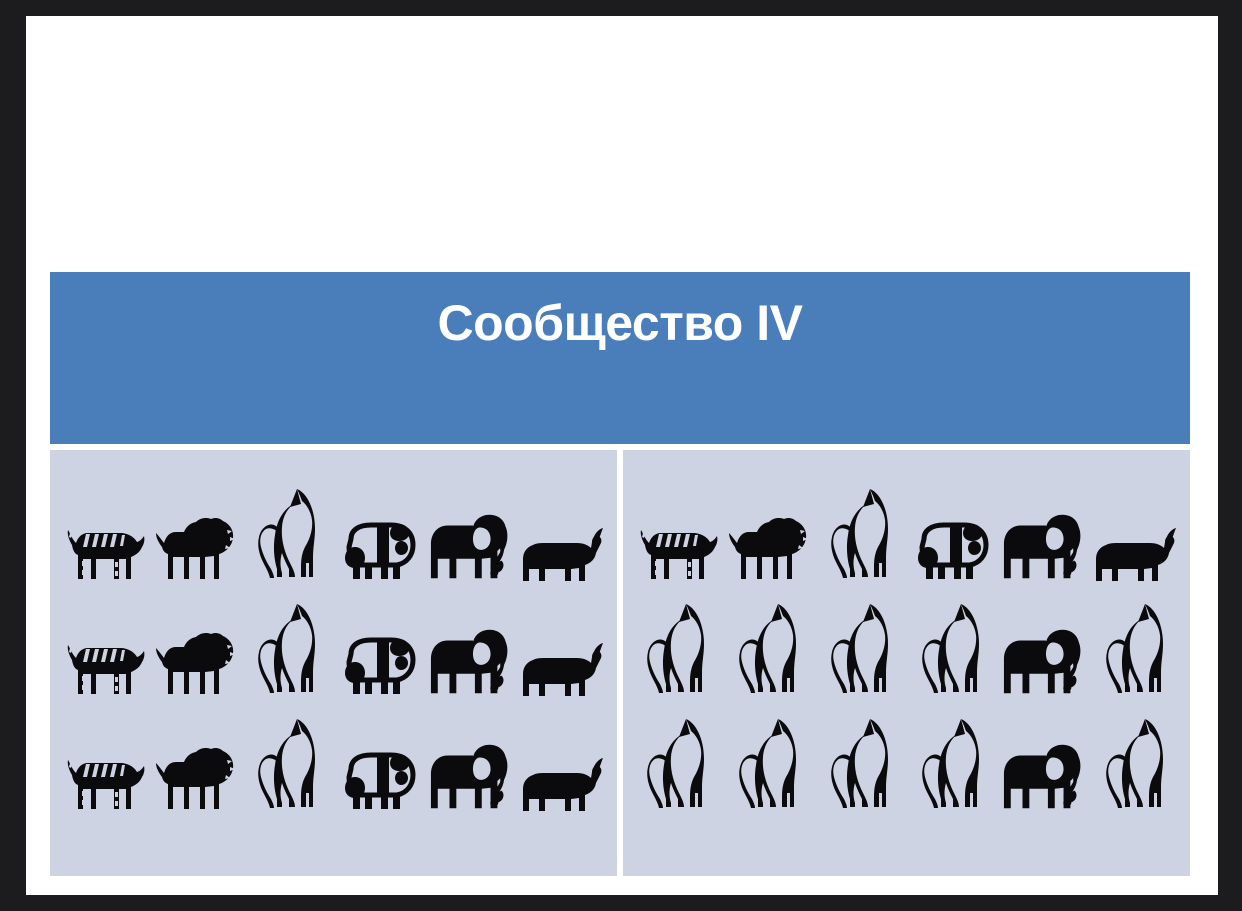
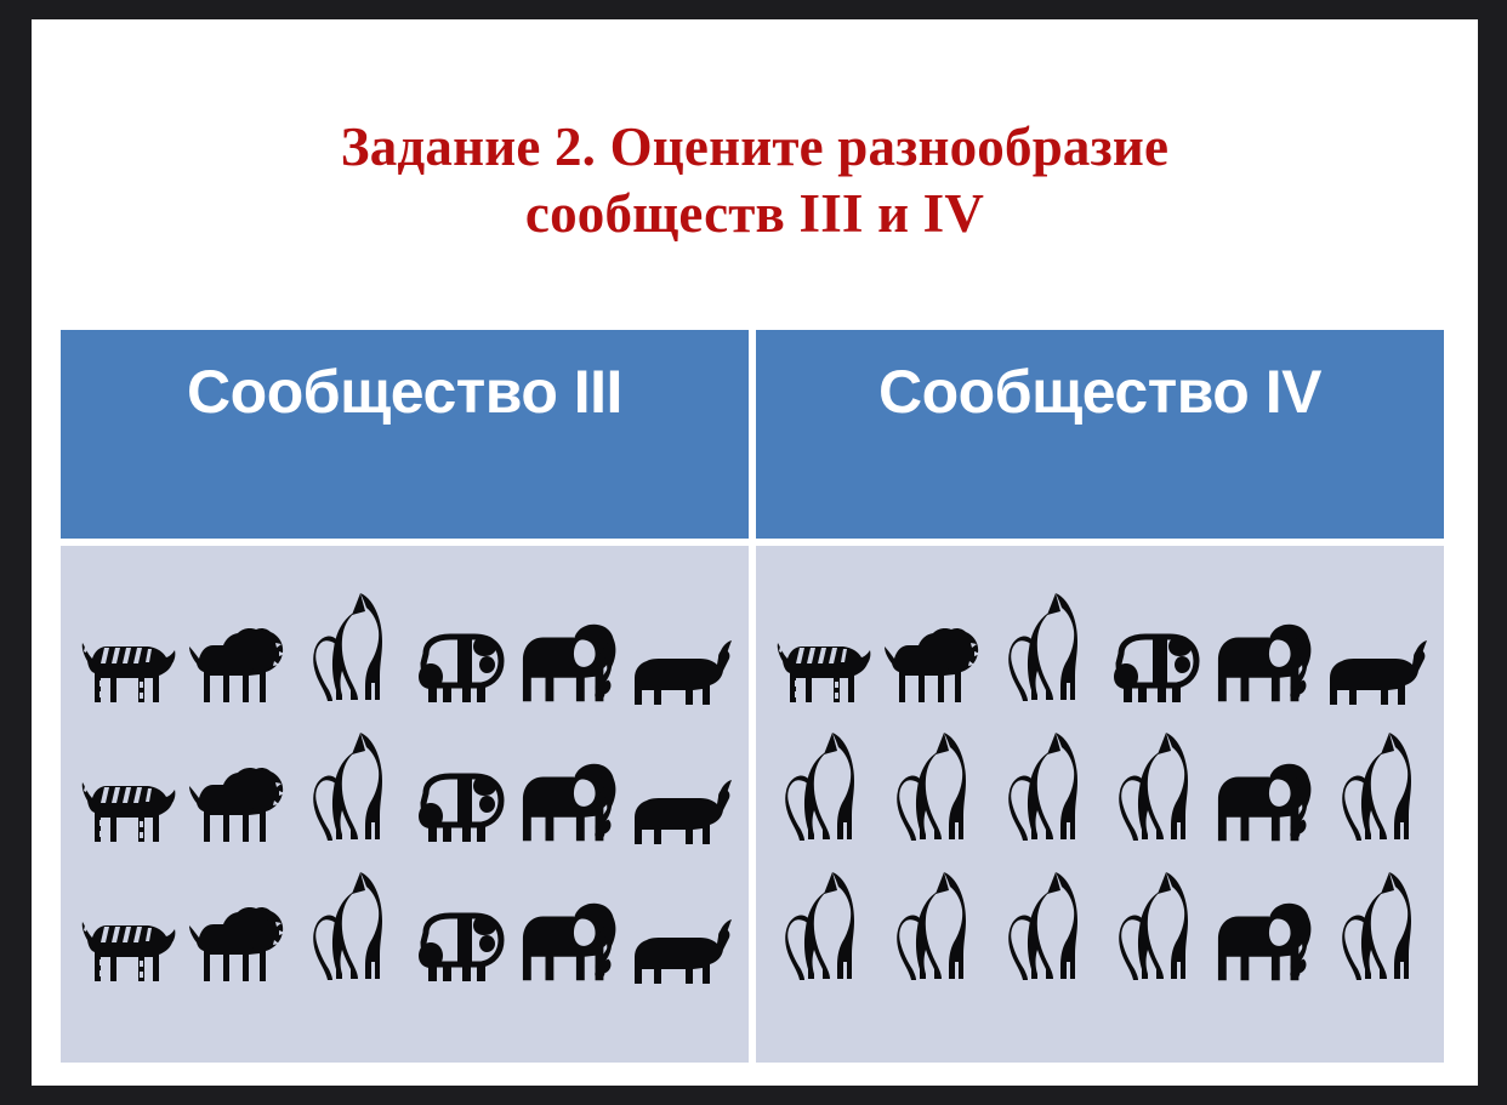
+ Задание 2. Оцените разнообразие
+ сообществ III и IV
+ Сообщество III
  Сообщество IV
